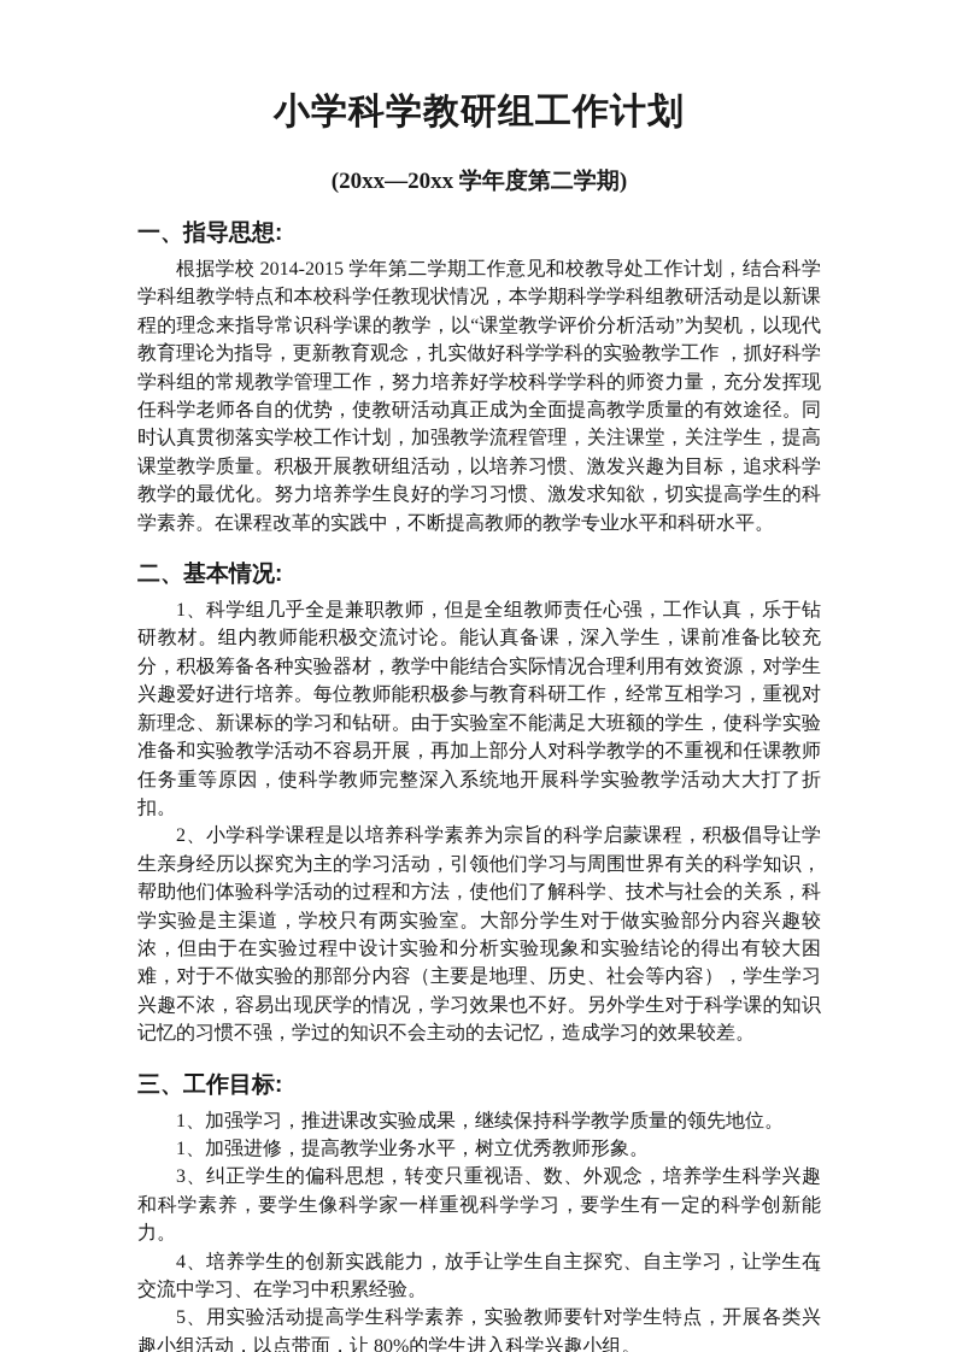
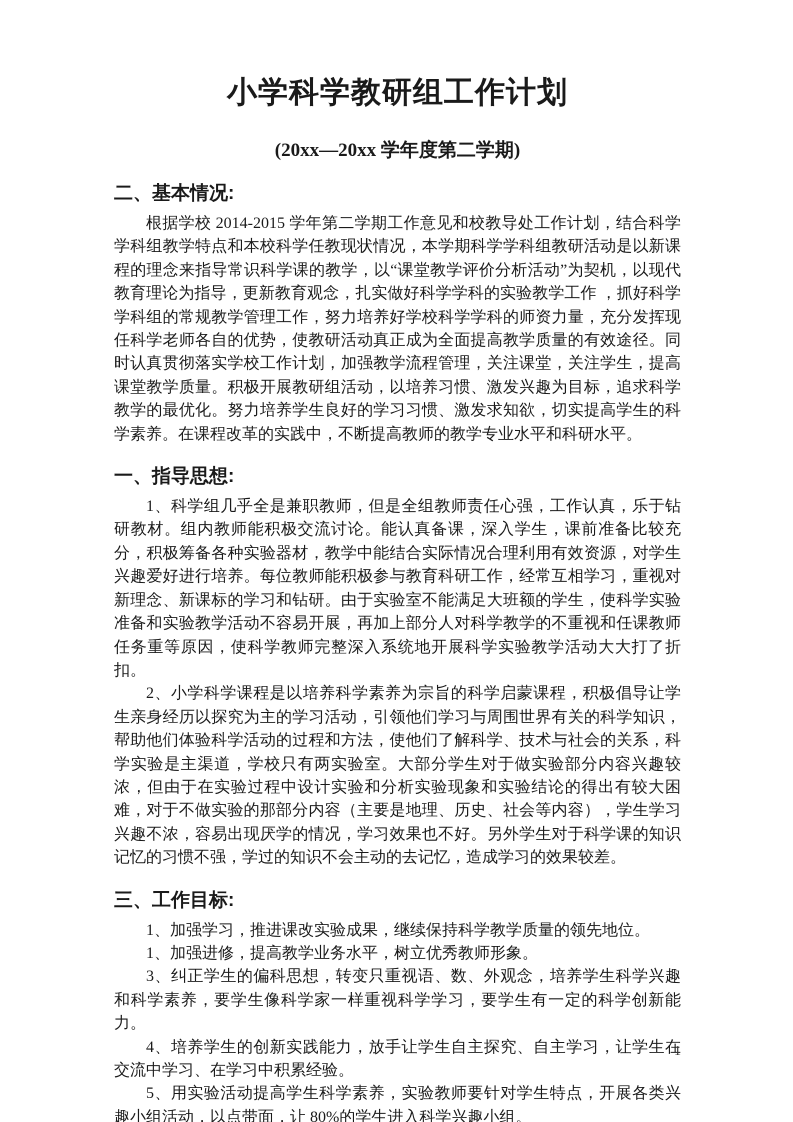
  小学科学教研组工作计划
  (20xx—20xx 学年度第二学期)
- 一、指导思想:
+ 二、基本情况:
  根据学校 2014-2015 学年第二学期工作意见和校教导处工作计划，结合科学学科组教学特点和本校科学任教现状情况，本学期科学学科组教研活动是以新课程的理念来指导常识科学课的教学，以“课堂教学评价分析活动”为契机，以现代教育理论为指导，更新教育观念，扎实做好科学学科的实验教学工作 ，抓好科学学科组的常规教学管理工作，努力培养好学校科学学科的师资力量，充分发挥现任科学老师各自的优势，使教研活动真正成为全面提高教学质量的有效途径。同时认真贯彻落实学校工作计划，加强教学流程管理，关注课堂，关注学生，提高课堂教学质量。积极开展教研组活动，以培养习惯、激发兴趣为目标，追求科学教学的最优化。努力培养学生良好的学习习惯、激发求知欲，切实提高学生的科学素养。在课程改革的实践中，不断提高教师的教学专业水平和科研水平。
- 二、基本情况:
+ 一、指导思想:
  1、科学组几乎全是兼职教师，但是全组教师责任心强，工作认真，乐于钻研教材。组内教师能积极交流讨论。能认真备课，深入学生，课前准备比较充分，积极筹备各种实验器材，教学中能结合实际情况合理利用有效资源，对学生兴趣爱好进行培养。每位教师能积极参与教育科研工作，经常互相学习，重视对新理念、新课标的学习和钻研。由于实验室不能满足大班额的学生，使科学实验准备和实验教学活动不容易开展，再加上部分人对科学教学的不重视和任课教师任务重等原因，使科学教师完整深入系统地开展科学实验教学活动大大打了折扣。
  2、小学科学课程是以培养科学素养为宗旨的科学启蒙课程，积极倡导让学生亲身经历以探究为主的学习活动，引领他们学习与周围世界有关的科学知识，帮助他们体验科学活动的过程和方法，使他们了解科学、技术与社会的关系，科学实验是主渠道，学校只有两实验室。大部分学生对于做实验部分内容兴趣较浓，但由于在实验过程中设计实验和分析实验现象和实验结论的得出有较大困难，对于不做实验的那部分内容（主要是地理、历史、社会等内容），学生学习兴趣不浓，容易出现厌学的情况，学习效果也不好。另外学生对于科学课的知识记忆的习惯不强，学过的知识不会主动的去记忆，造成学习的效果较差。
  三、工作目标:
  1、加强学习，推进课改实验成果，继续保持科学教学质量的领先地位。
  1、加强进修，提高教学业务水平，树立优秀教师形象。
  3、纠正学生的偏科思想，转变只重视语、数、外观念，培养学生科学兴趣和科学素养，要学生像科学家一样重视科学学习，要学生有一定的科学创新能力。
  4、培养学生的创新实践能力，放手让学生自主探究、自主学习，让学生在交流中学习、在学习中积累经验。
  5、用实验活动提高学生科学素养，实验教师要针对学生特点，开展各类兴趣小组活动，以点带面，让 80%的学生进入科学兴趣小组。
  1
